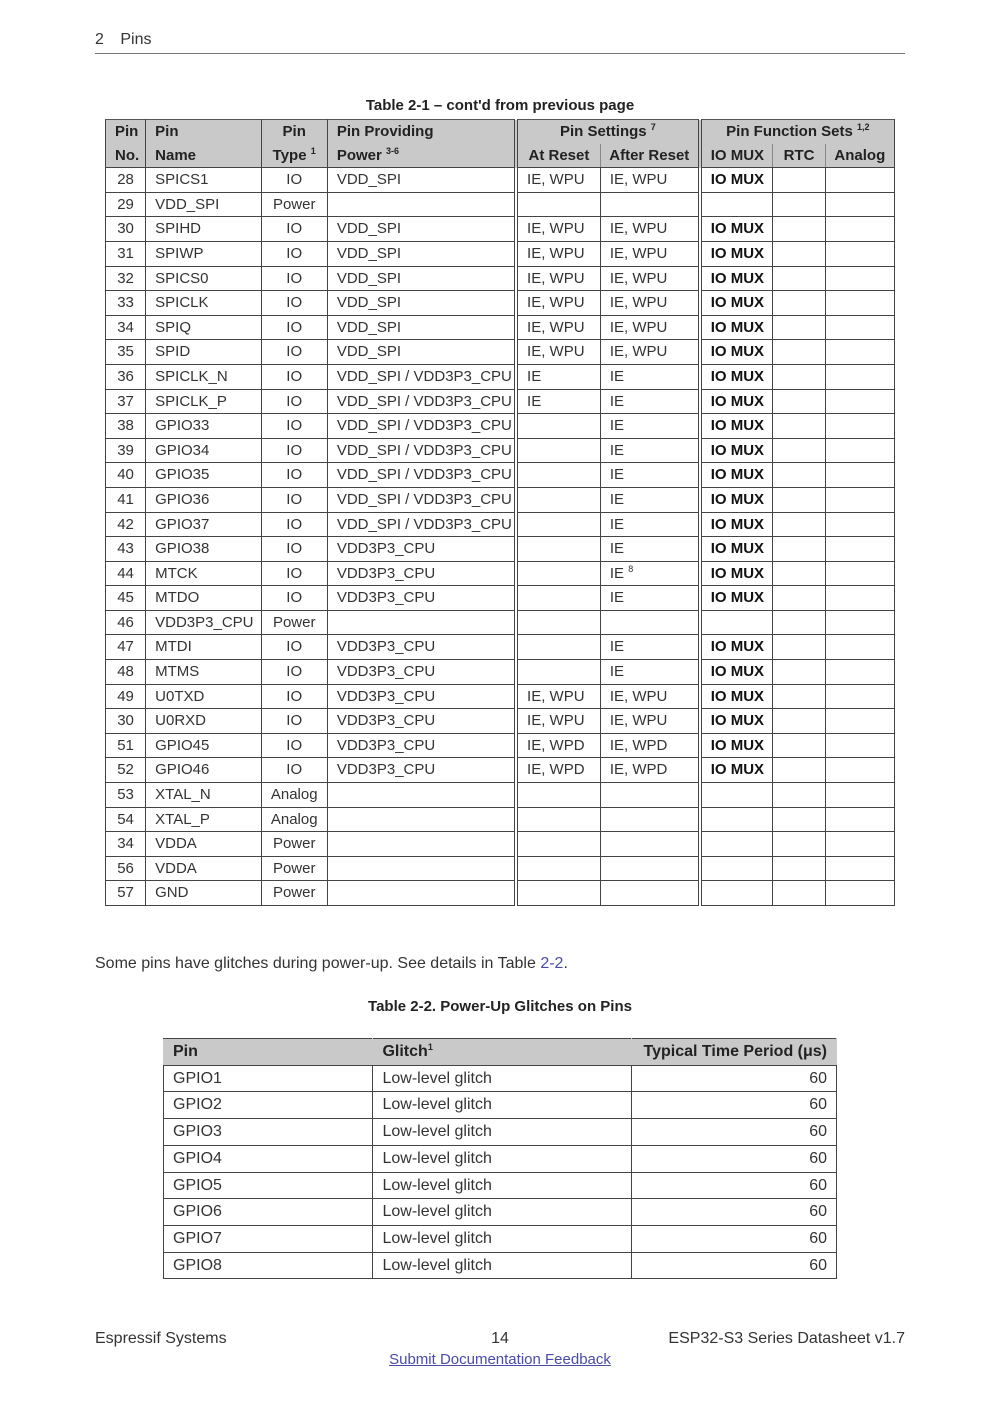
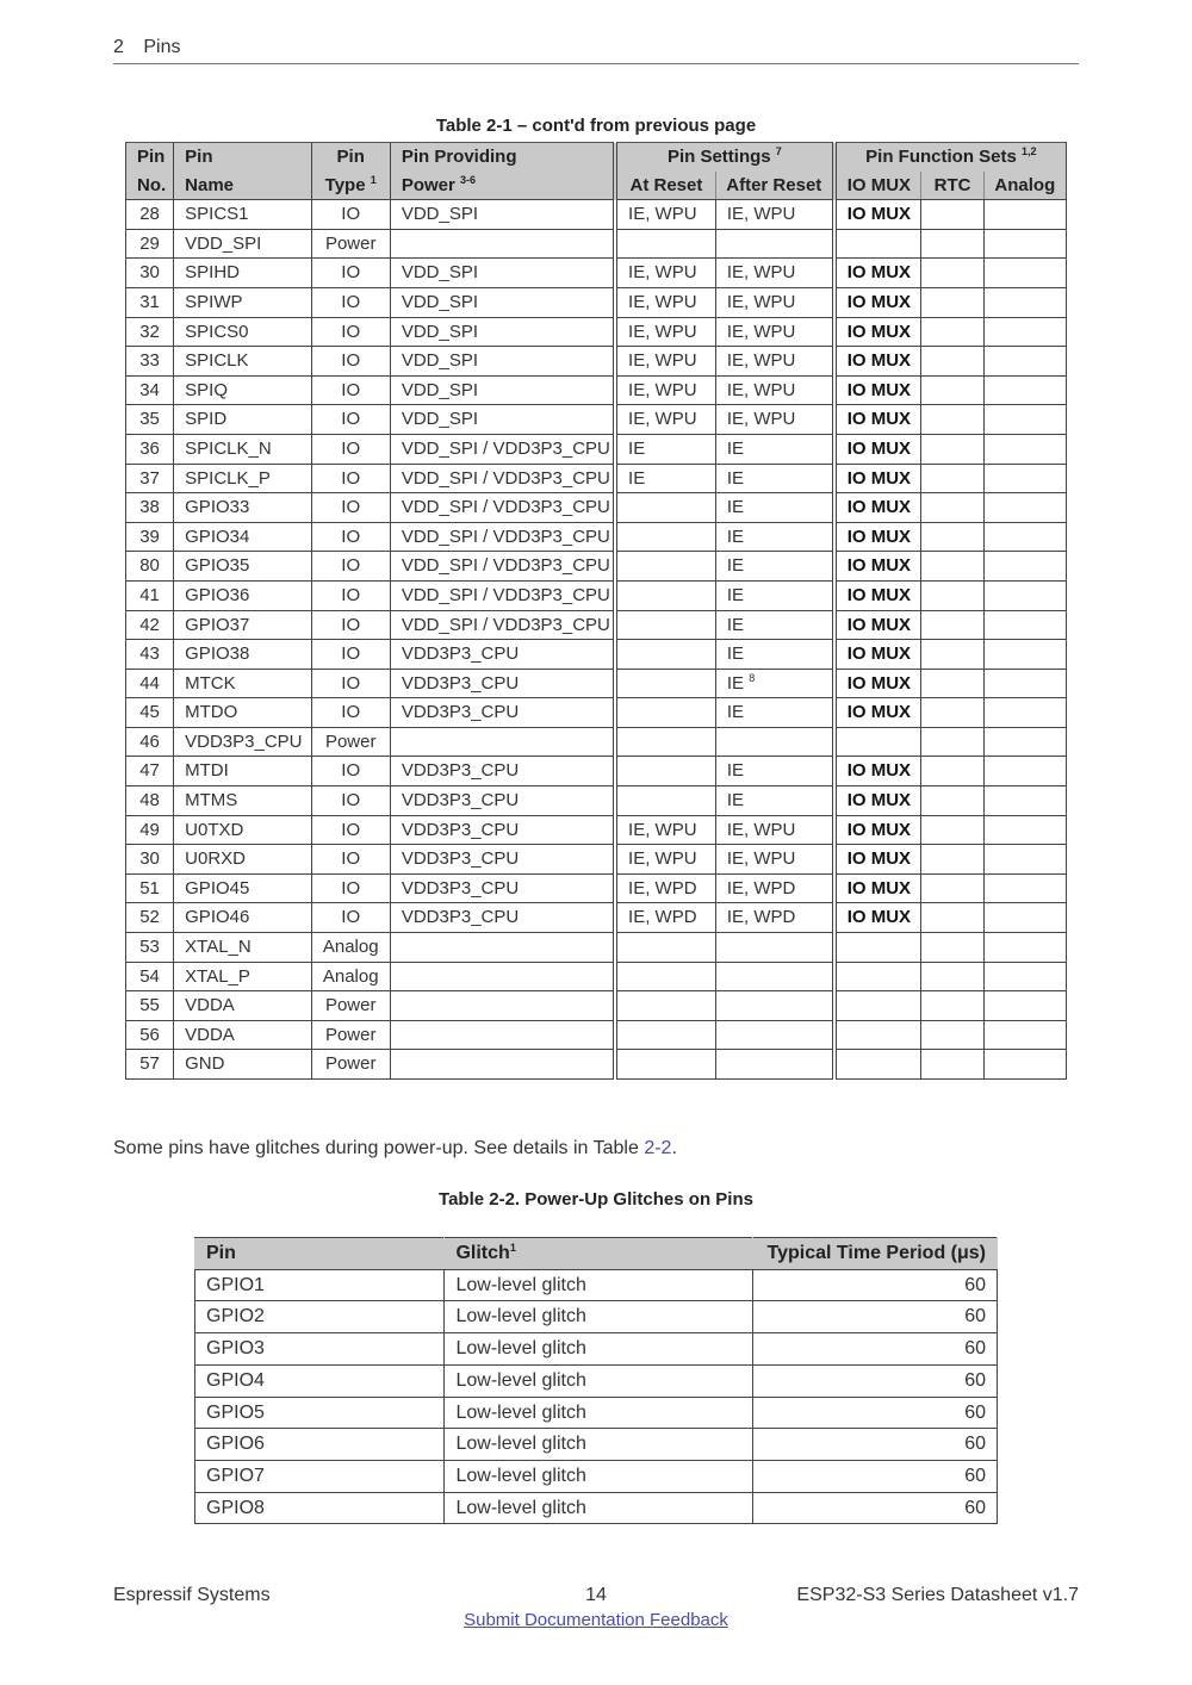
  2 Pins
  Table 2-1 – cont'd from previous page
  Pin	Pin	Pin	Pin Providing	Pin Settings 7	Pin Function Sets 1,2
  No.	Name	Type 1	Power 3-6	At Reset	After Reset	IO MUX	RTC	Analog
  28	SPICS1	IO	VDD_SPI	IE, WPU	IE, WPU	IO MUX
  29	VDD_SPI	Power
  30	SPIHD	IO	VDD_SPI	IE, WPU	IE, WPU	IO MUX
  31	SPIWP	IO	VDD_SPI	IE, WPU	IE, WPU	IO MUX
  32	SPICS0	IO	VDD_SPI	IE, WPU	IE, WPU	IO MUX
  33	SPICLK	IO	VDD_SPI	IE, WPU	IE, WPU	IO MUX
  34	SPIQ	IO	VDD_SPI	IE, WPU	IE, WPU	IO MUX
  35	SPID	IO	VDD_SPI	IE, WPU	IE, WPU	IO MUX
  36	SPICLK_N	IO	VDD_SPI / VDD3P3_CPU	IE	IE	IO MUX
  37	SPICLK_P	IO	VDD_SPI / VDD3P3_CPU	IE	IE	IO MUX
  38	GPIO33	IO	VDD_SPI / VDD3P3_CPU		IE	IO MUX
  39	GPIO34	IO	VDD_SPI / VDD3P3_CPU		IE	IO MUX
- 40	GPIO35	IO	VDD_SPI / VDD3P3_CPU		IE	IO MUX
+ 80	GPIO35	IO	VDD_SPI / VDD3P3_CPU		IE	IO MUX
  41	GPIO36	IO	VDD_SPI / VDD3P3_CPU		IE	IO MUX
  42	GPIO37	IO	VDD_SPI / VDD3P3_CPU		IE	IO MUX
  43	GPIO38	IO	VDD3P3_CPU		IE	IO MUX
  44	MTCK	IO	VDD3P3_CPU		IE 8	IO MUX
  45	MTDO	IO	VDD3P3_CPU		IE	IO MUX
  46	VDD3P3_CPU	Power
  47	MTDI	IO	VDD3P3_CPU		IE	IO MUX
  48	MTMS	IO	VDD3P3_CPU		IE	IO MUX
  49	U0TXD	IO	VDD3P3_CPU	IE, WPU	IE, WPU	IO MUX
  30	U0RXD	IO	VDD3P3_CPU	IE, WPU	IE, WPU	IO MUX
  51	GPIO45	IO	VDD3P3_CPU	IE, WPD	IE, WPD	IO MUX
  52	GPIO46	IO	VDD3P3_CPU	IE, WPD	IE, WPD	IO MUX
  53	XTAL_N	Analog
  54	XTAL_P	Analog
- 34	VDDA	Power
+ 55	VDDA	Power
  56	VDDA	Power
  57	GND	Power
  Some pins have glitches during power-up. See details in Table 2-2.
  Table 2-2. Power-Up Glitches on Pins
  Pin	Glitch1	Typical Time Period (μs)
  GPIO1	Low-level glitch	60
  GPIO2	Low-level glitch	60
  GPIO3	Low-level glitch	60
  GPIO4	Low-level glitch	60
  GPIO5	Low-level glitch	60
  GPIO6	Low-level glitch	60
  GPIO7	Low-level glitch	60
  GPIO8	Low-level glitch	60
  Espressif Systems
  14
  ESP32-S3 Series Datasheet v1.7
  Submit Documentation Feedback
